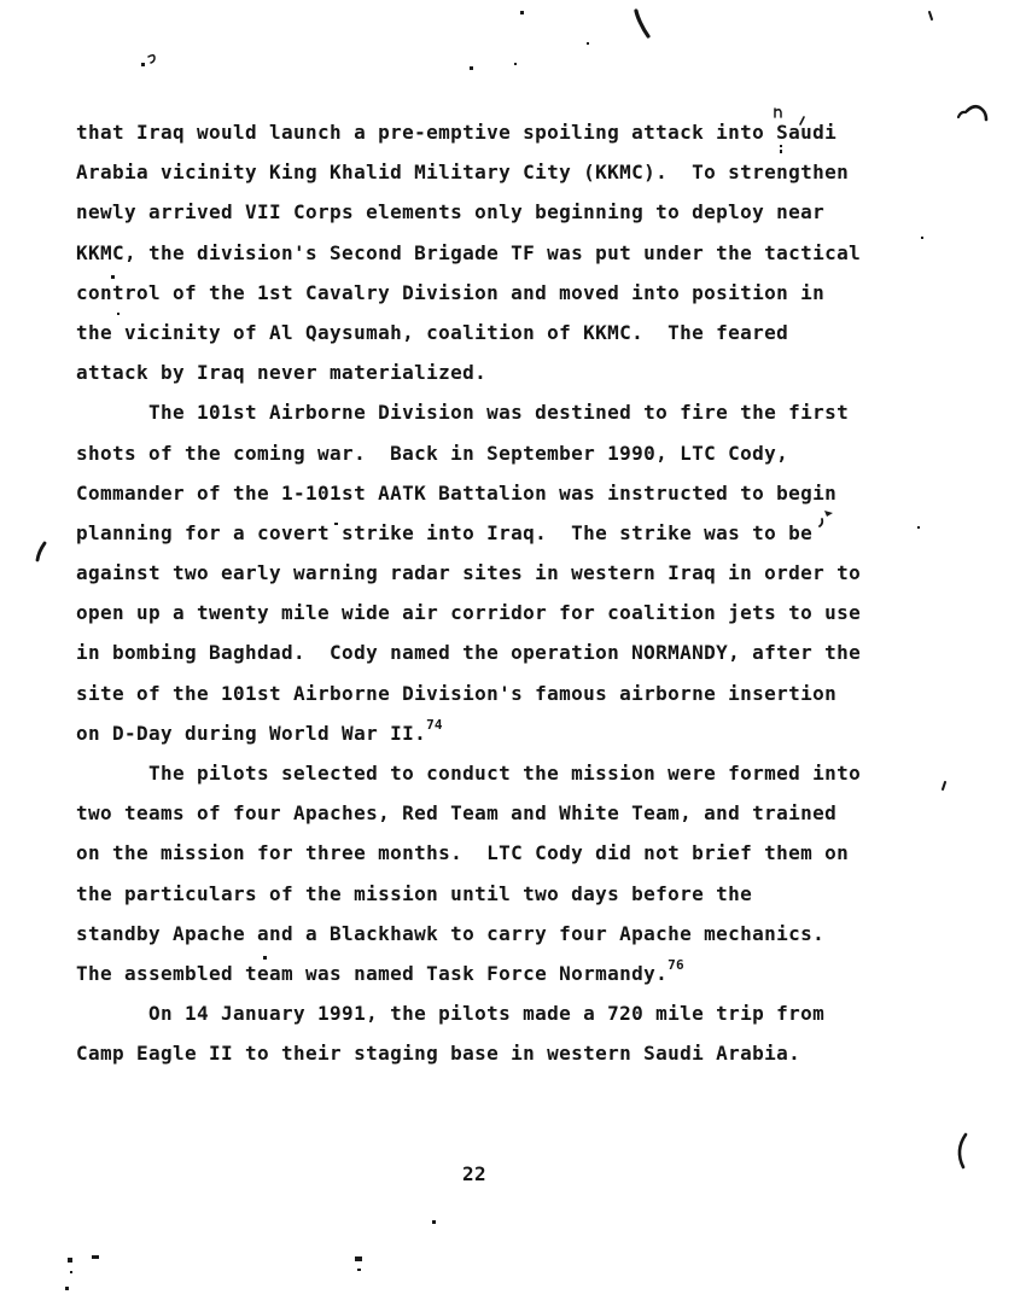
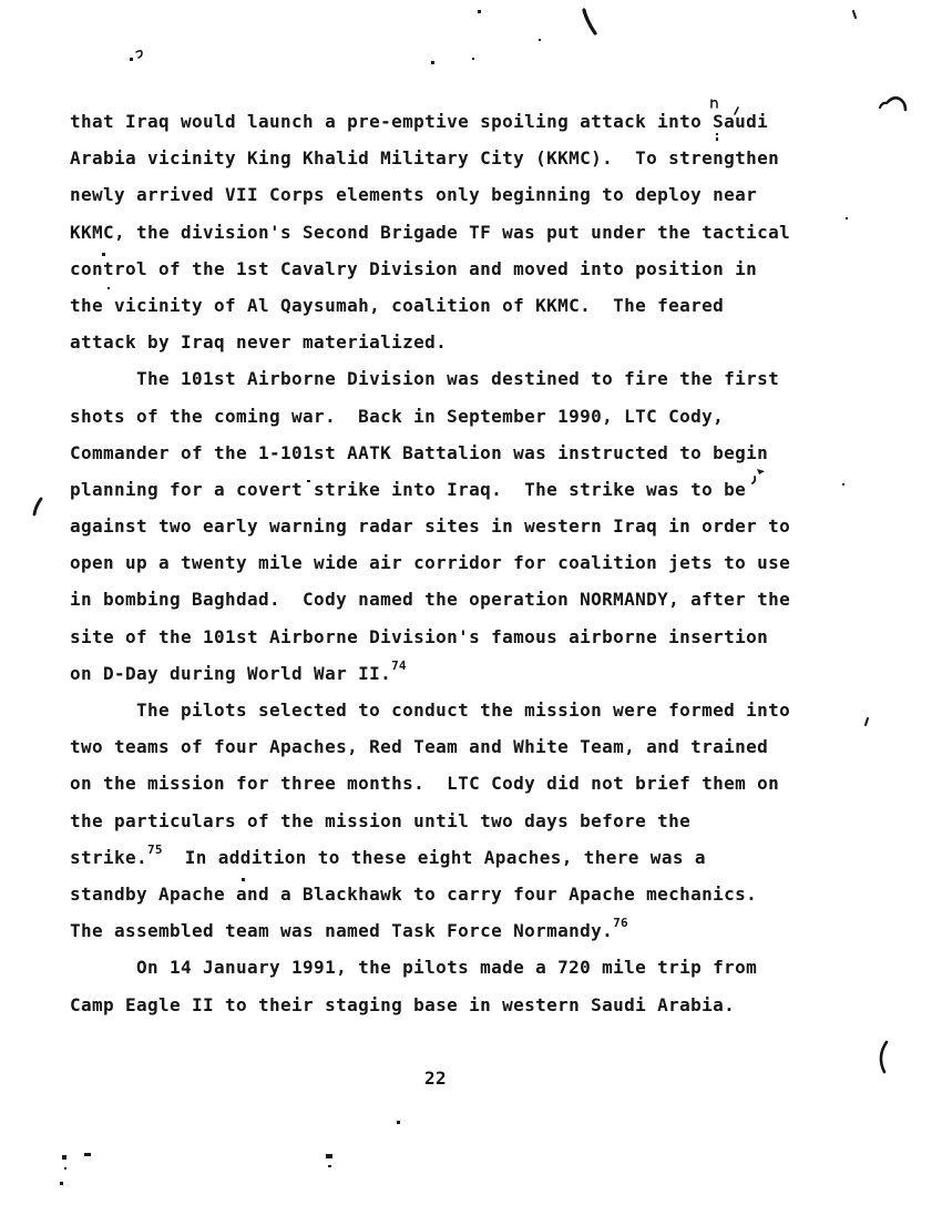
  that Iraq would launch a pre-emptive spoiling attack into Saudi
  Arabia vicinity King Khalid Military City (KKMC). To strengthen
  newly arrived VII Corps elements only beginning to deploy near
  KKMC, the division's Second Brigade TF was put under the tactical
  control of the 1st Cavalry Division and moved into position in
  the vicinity of Al Qaysumah, coalition of KKMC. The feared
  attack by Iraq never materialized.
  The 101st Airborne Division was destined to fire the first
  shots of the coming war. Back in September 1990, LTC Cody,
  Commander of the 1-101st AATK Battalion was instructed to begin
  planning for a covert strike into Iraq. The strike was to be
  against two early warning radar sites in western Iraq in order to
  open up a twenty mile wide air corridor for coalition jets to use
  in bombing Baghdad. Cody named the operation NORMANDY, after the
  site of the 101st Airborne Division's famous airborne insertion
  on D-Day during World War II.74
  The pilots selected to conduct the mission were formed into
  two teams of four Apaches, Red Team and White Team, and trained
  on the mission for three months. LTC Cody did not brief them on
  the particulars of the mission until two days before the
+ strike.75 In addition to these eight Apaches, there was a
  standby Apache and a Blackhawk to carry four Apache mechanics.
  The assembled team was named Task Force Normandy.76
  On 14 January 1991, the pilots made a 720 mile trip from
  Camp Eagle II to their staging base in western Saudi Arabia.
  22
